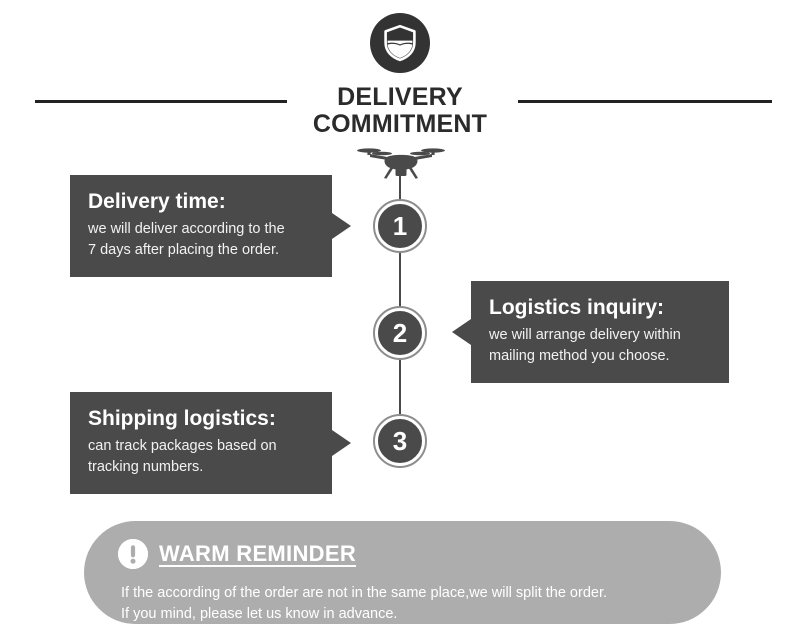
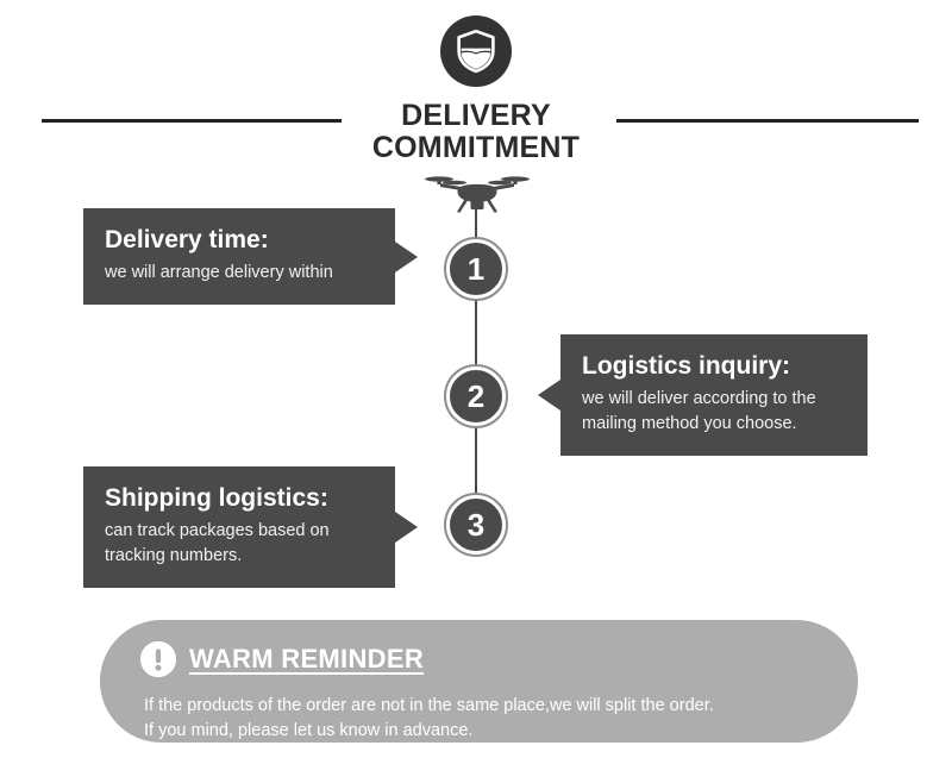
  DELIVERY
  COMMITMENT
  1
  2
  3
  Delivery time:
- we will deliver according to the
+ we will arrange delivery within
- 7 days after placing the order.
  Logistics inquiry:
- we will arrange delivery within
+ we will deliver according to the
  mailing method you choose.
  Shipping logistics:
  can track packages based on
  tracking numbers.
  WARM REMINDER
- If the according of the order are not in the same place,we will split the order.
+ If the products of the order are not in the same place,we will split the order.
  If you mind, please let us know in advance.
